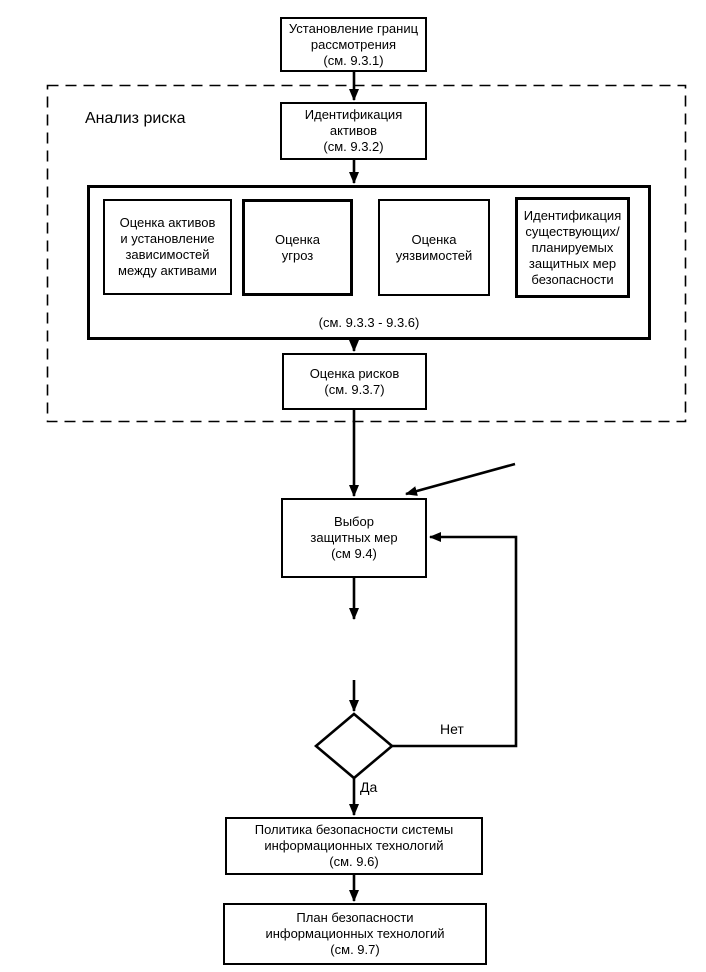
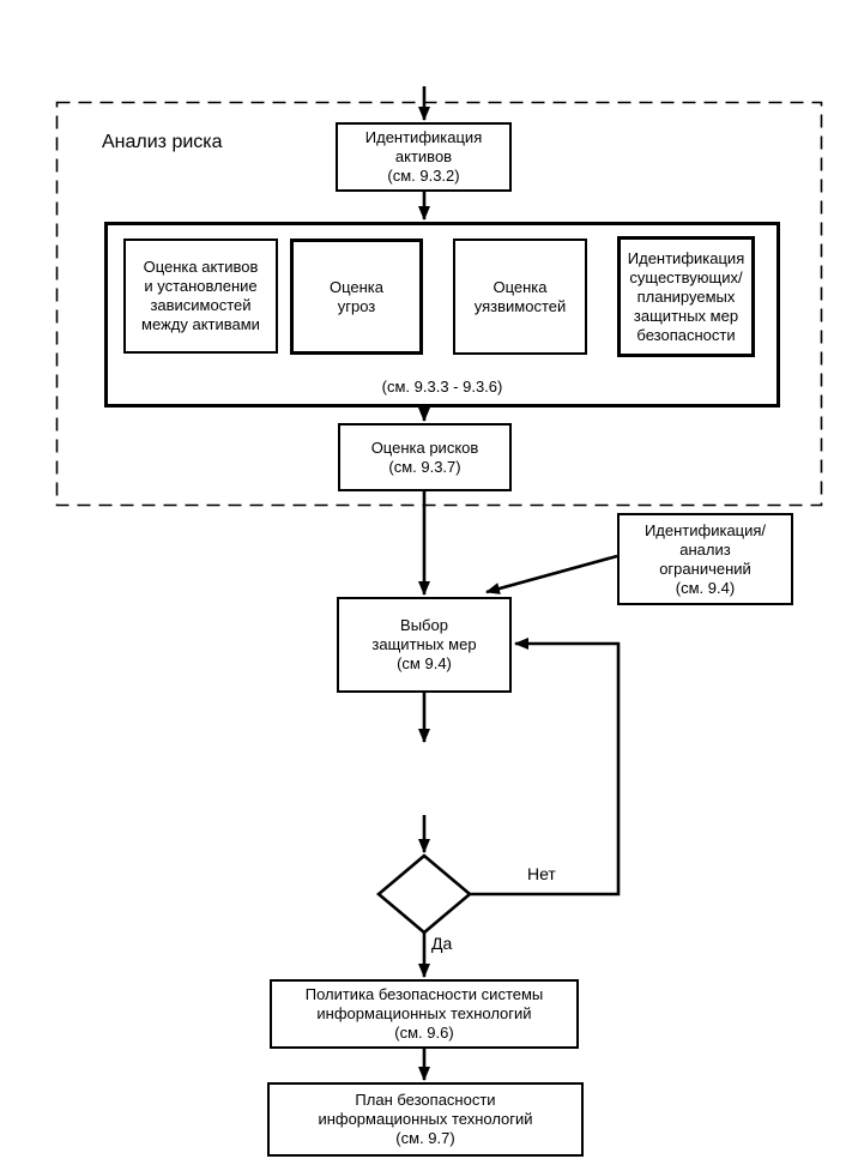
  Анализ риска
- Установление границ
- рассмотрения
- (см. 9.3.1)
  Идентификация
  активов
  (см. 9.3.2)
  (см. 9.3.3 - 9.3.6)
  Оценка активов
  и установление
  зависимостей
  между активами
  Оценка
  угроз
  Оценка
  уязвимостей
  Идентификация
  существующих/
  планируемых
  защитных мер
  безопасности
  Оценка рисков
  (см. 9.3.7)
+ Идентификация/
+ анализ
+ ограничений
+ (см. 9.4)
  Выбор
  защитных мер
  (см 9.4)
  Нет
  Да
  Политика безопасности системы
  информационных технологий
  (см. 9.6)
  План безопасности
  информационных технологий
  (см. 9.7)
